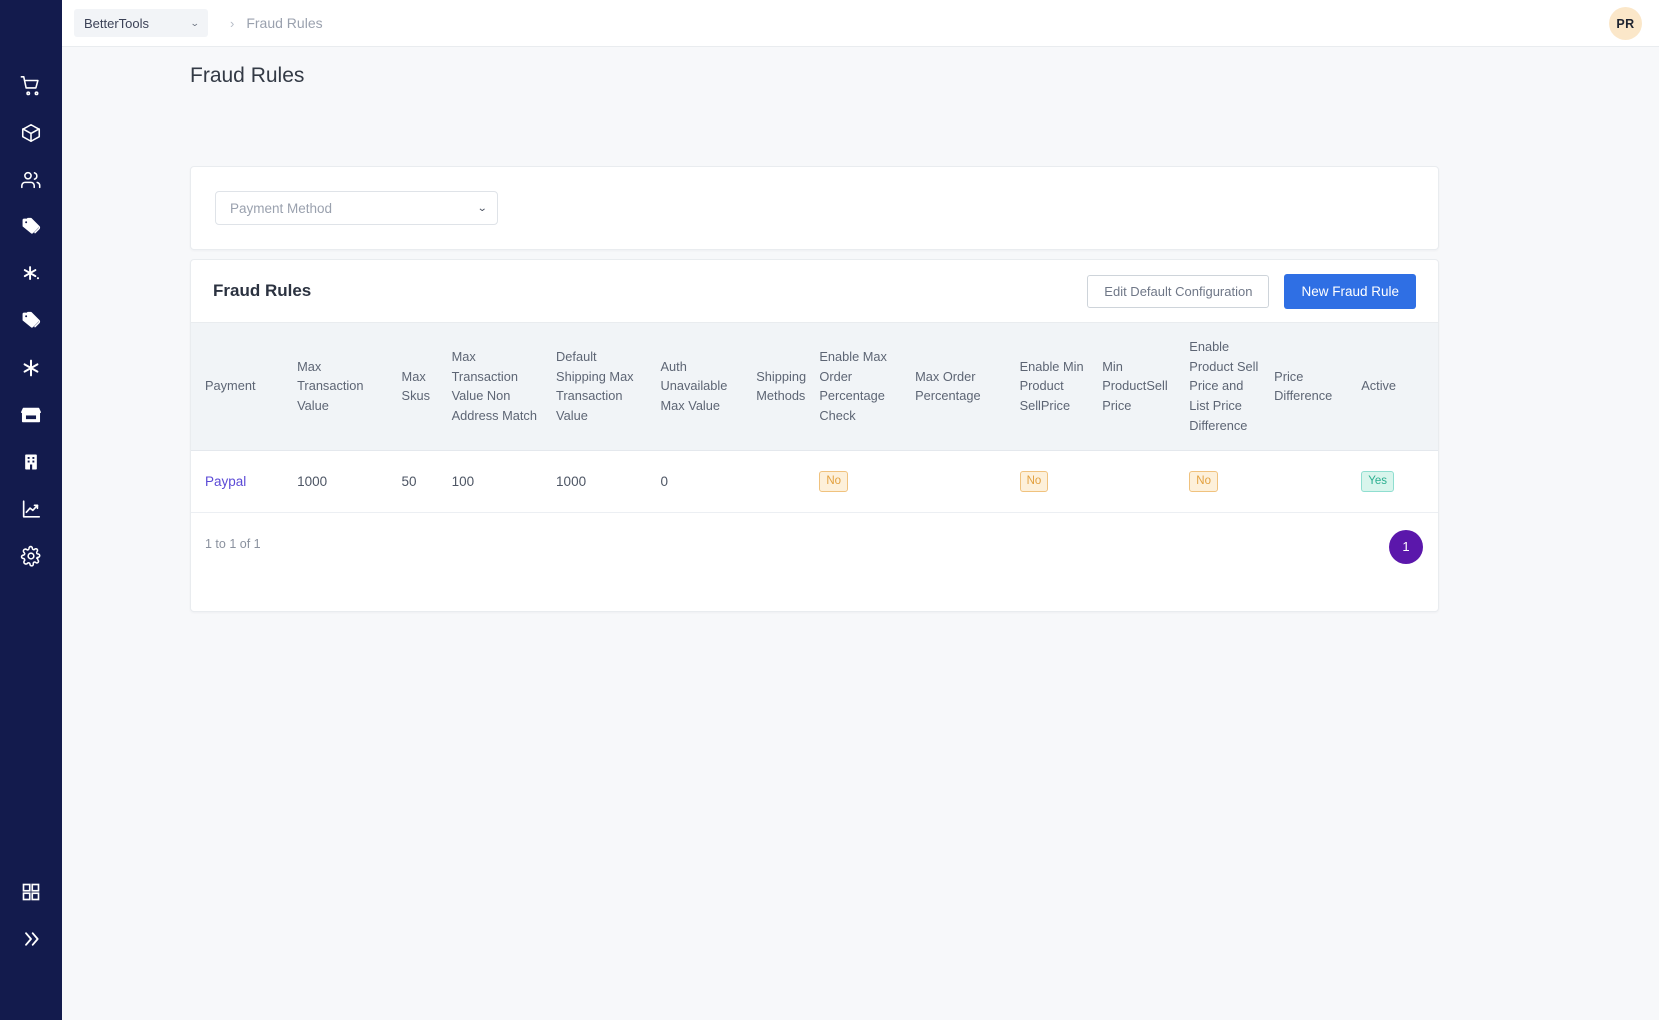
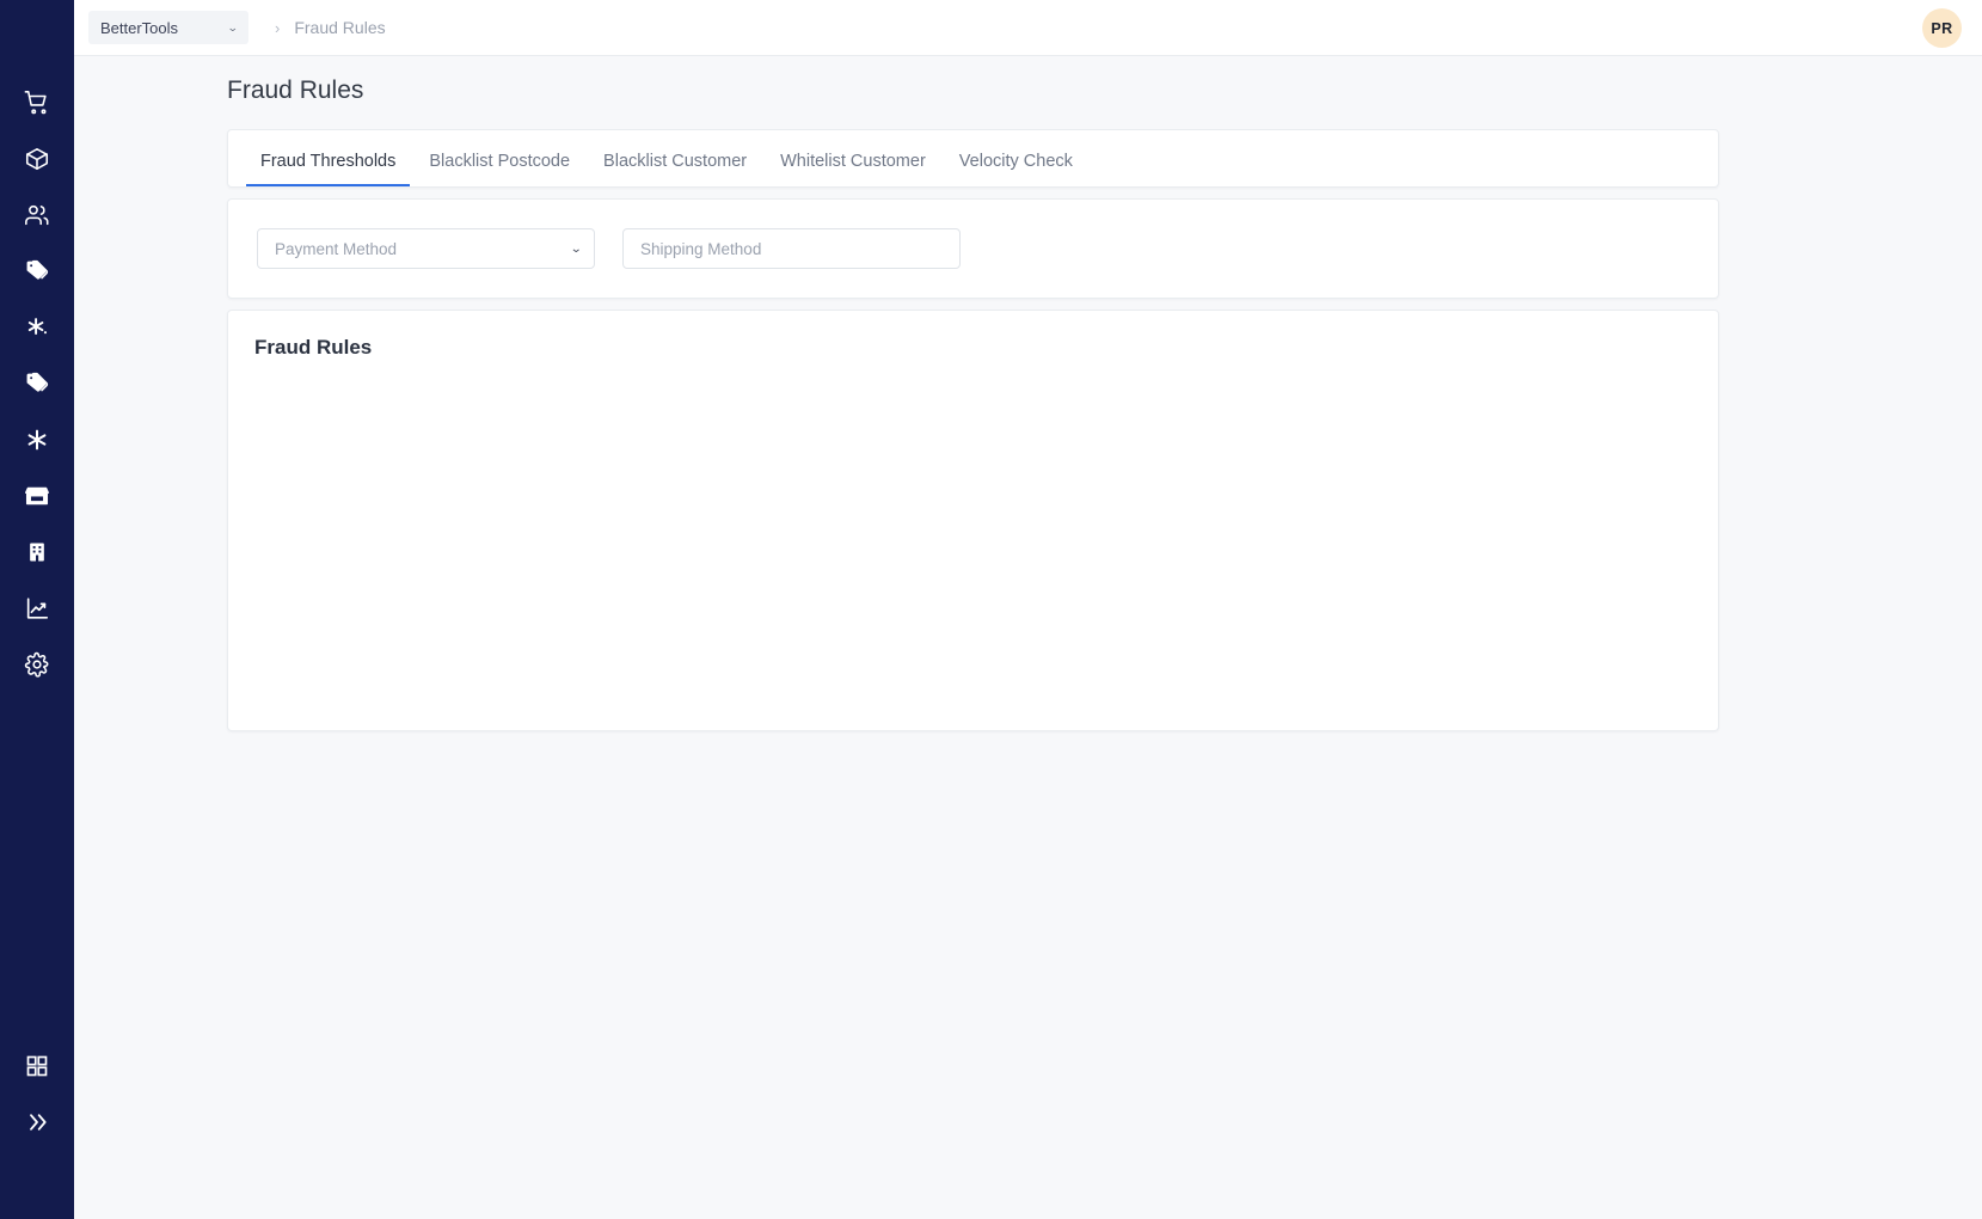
  BetterTools
  ⌄
  ›
  Fraud Rules
  PR
  Fraud Rules
+ Fraud Thresholds
+ Blacklist Postcode
+ Blacklist Customer
+ Whitelist Customer
+ Velocity Check
  Payment Method
  ⌄
+ Shipping Method
  Fraud Rules
- Edit Default Configuration
- New Fraud Rule
- Payment	Max Transaction Value	Max Skus	Max Transaction Value Non Address Match	Default Shipping Max Transaction Value	Auth Unavailable Max Value	Shipping Methods	Enable Max Order Percentage Check	Max Order Percentage	Enable Min Product SellPrice	Min ProductSell Price	Enable Product Sell Price and List Price Difference	Price Difference	Active
- Paypal	1000	50	100	1000	0		No		No		No		Yes
- 1 to 1 of 1
- 1
